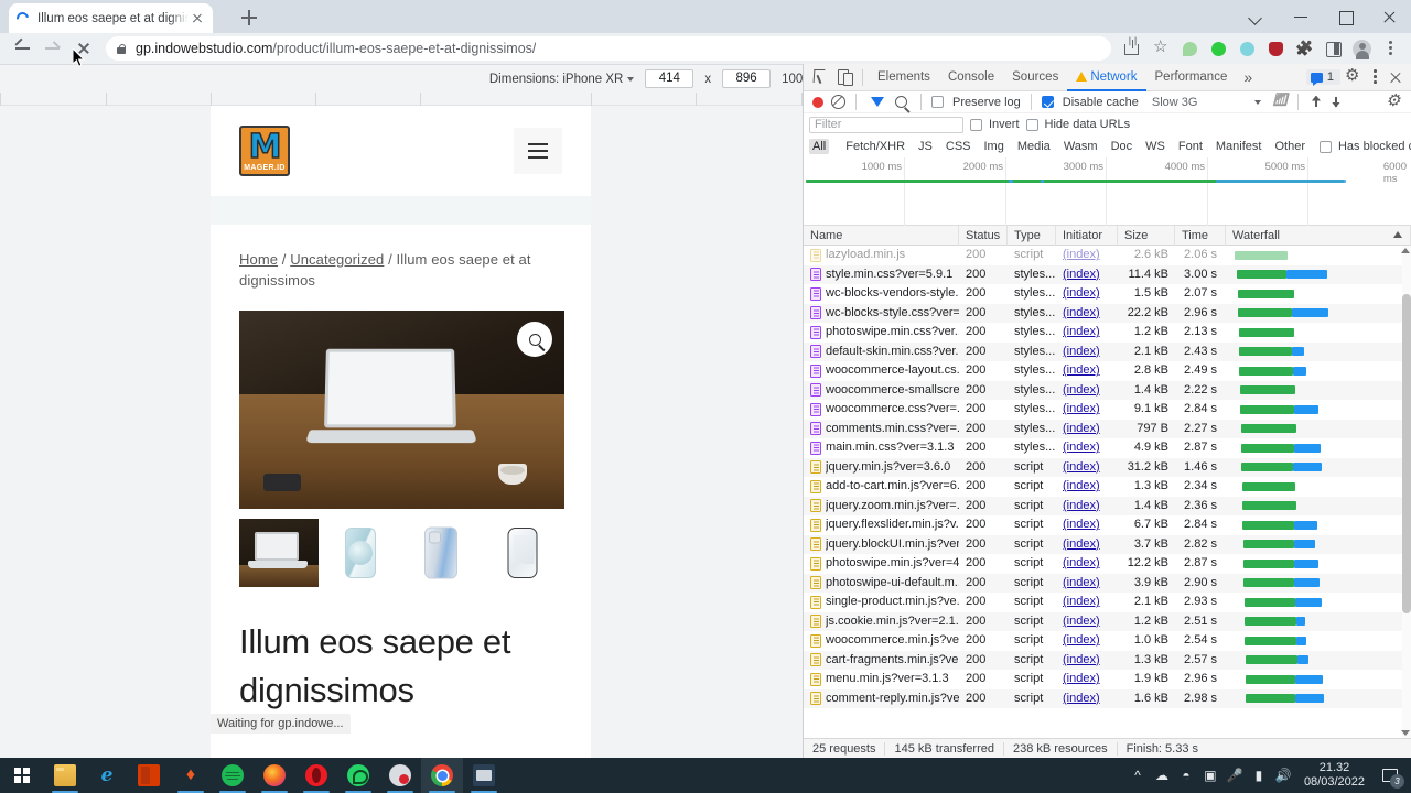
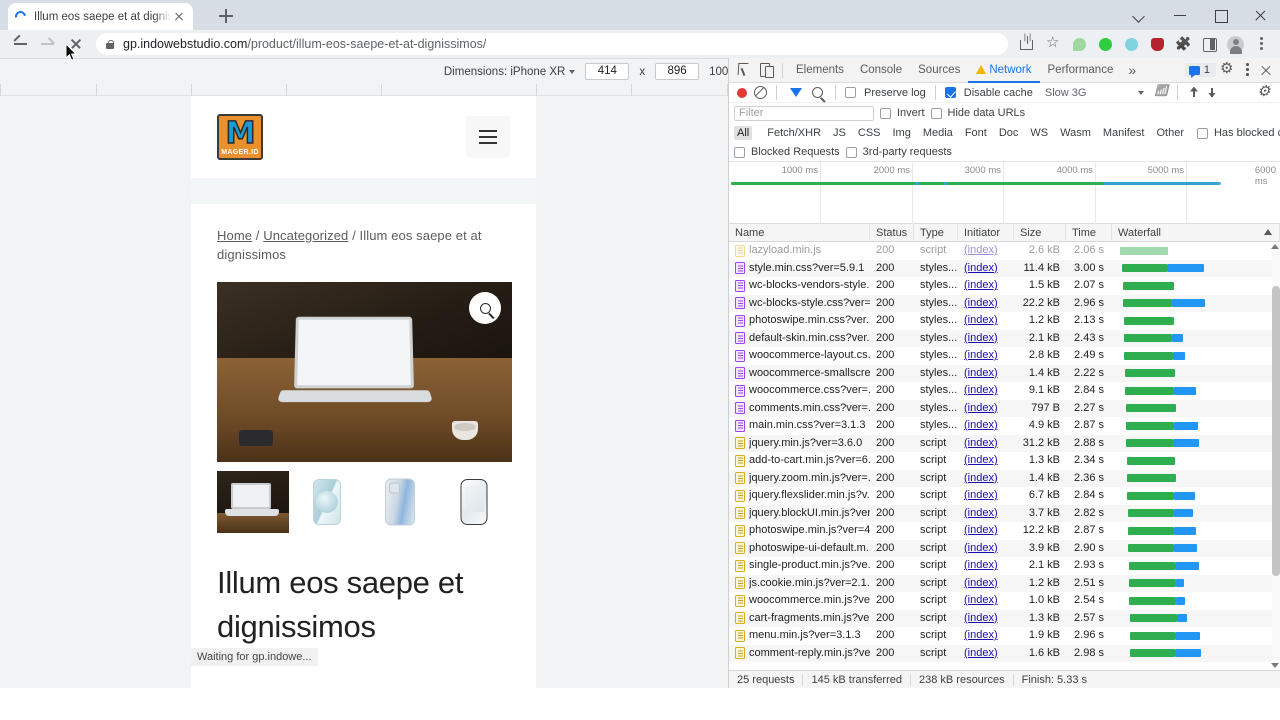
  Illum eos saepe et at digni
  gp.indowebstudio.com/product/illum-eos-saepe-et-at-dignissimos/
  Dimensions: iPhone XR
  414
  x
  896
  100
  M
  Home / Uncategorized / Illum eos saepe et at dignissimos
  Illum eos saepe et dignissimos
  Waiting for gp.indowe...
  Elements
  Console
  Sources
  Network
  Performance
  »
  1
  Preserve log
  Disable cache
  Slow 3G
  Filter
  Invert
  Hide data URLs
  All
  Fetch/XHR
  JS
  CSS
  Img
  Media
- Wasm
+ Font
  Doc
  WS
- Font
+ Wasm
  Manifest
  Other
+ Blocked Requests
+ 3rd-party requests
  1000 ms
  2000 ms
  3000 ms
  4000 ms
  5000 ms
  6000 ms
  Name
  Status
  Type
  Initiator
  Size
  Time
  Waterfall
  lazyload.min.js
  200
  script
  (index)
  2.6 kB
  2.06 s
  style.min.css?ver=5.9.1
  200
  styles...
  (index)
  11.4 kB
  3.00 s
  wc-blocks-vendors-style.
  200
  styles...
  (index)
  1.5 kB
  2.07 s
  wc-blocks-style.css?ver=
  200
  styles...
  (index)
  22.2 kB
  2.96 s
  photoswipe.min.css?ver.
  200
  styles...
  (index)
  1.2 kB
  2.13 s
  default-skin.min.css?ver.
  200
  styles...
  (index)
  2.1 kB
  2.43 s
  woocommerce-layout.cs.
  200
  styles...
  (index)
  2.8 kB
  2.49 s
  woocommerce-smallscre
  200
  styles...
  (index)
  1.4 kB
  2.22 s
  woocommerce.css?ver=.
  200
  styles...
  (index)
  9.1 kB
  2.84 s
  comments.min.css?ver=.
  200
  styles...
  (index)
  797 B
  2.27 s
  main.min.css?ver=3.1.3
  200
  styles...
  (index)
  4.9 kB
  2.87 s
  jquery.min.js?ver=3.6.0
  200
  script
  (index)
  31.2 kB
- 1.46 s
+ 2.88 s
  add-to-cart.min.js?ver=6.
  200
  script
  (index)
  1.3 kB
  2.34 s
  jquery.zoom.min.js?ver=.
  200
  script
  (index)
  1.4 kB
  2.36 s
  jquery.flexslider.min.js?v.
  200
  script
  (index)
  6.7 kB
  2.84 s
  jquery.blockUI.min.js?ver
  200
  script
  (index)
  3.7 kB
  2.82 s
  photoswipe.min.js?ver=4
  200
  script
  (index)
  12.2 kB
  2.87 s
  photoswipe-ui-default.m.
  200
  script
  (index)
  3.9 kB
  2.90 s
  single-product.min.js?ve.
  200
  script
  (index)
  2.1 kB
  2.93 s
  js.cookie.min.js?ver=2.1.
  200
  script
  (index)
  1.2 kB
  2.51 s
  woocommerce.min.js?ve
  200
  script
  (index)
  1.0 kB
  2.54 s
  cart-fragments.min.js?ve
  200
  script
  (index)
  1.3 kB
  2.57 s
  menu.min.js?ver=3.1.3
  200
  script
  (index)
  1.9 kB
  2.96 s
  comment-reply.min.js?ve
  200
  script
  (index)
  1.6 kB
  2.98 s
  25 requests
  145 kB transferred
  238 kB resources
  Finish: 5.33 s
- e
- ♦
- ^
- ☁
- ◓
- ▣
- 🎤
- ▮
- 🔊
- 21.32
- 08/03/2022
- 3
